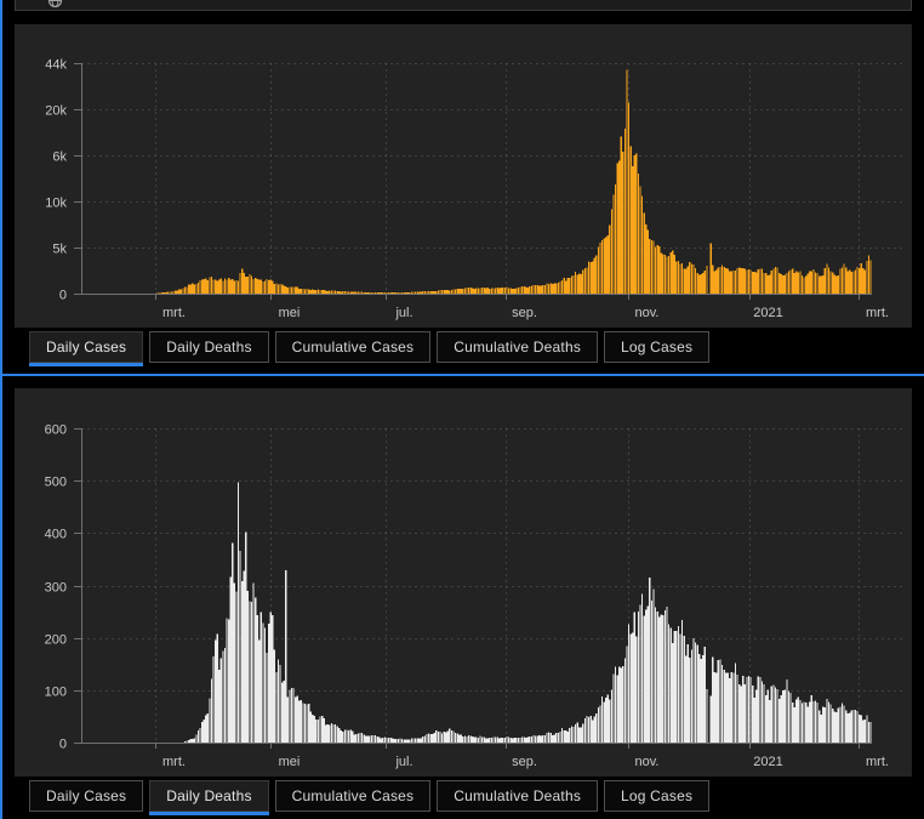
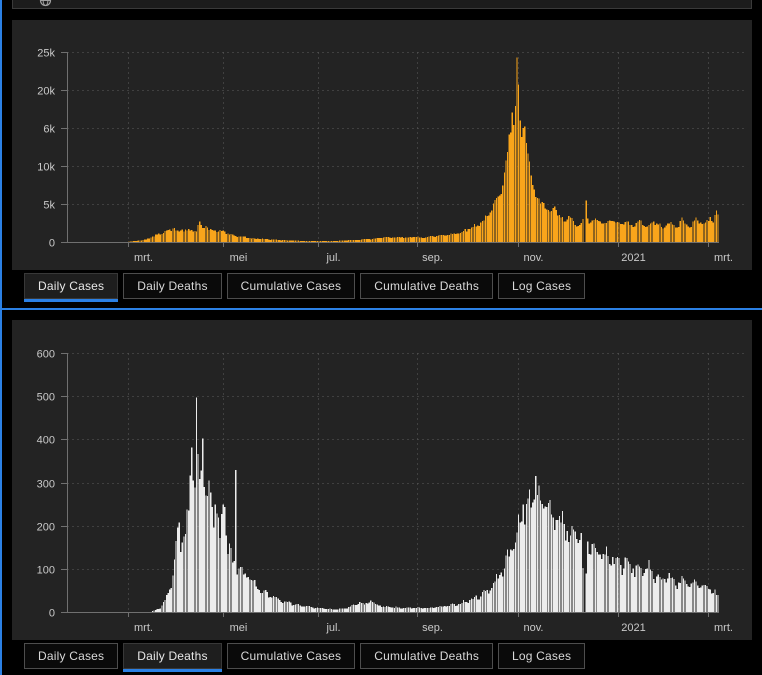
  0
  5k
  10k
  6k
  20k
- 44k
+ 25k
  mrt.
  mei
  jul.
  sep.
  nov.
  2021
  mrt.
  Daily Cases
  Daily Deaths
  Cumulative Cases
  Cumulative Deaths
  Log Cases
  0
  100
  200
  300
  400
  500
  600
  mrt.
  mei
  jul.
  sep.
  nov.
  2021
  mrt.
  Daily Cases
  Daily Deaths
  Cumulative Cases
  Cumulative Deaths
  Log Cases
